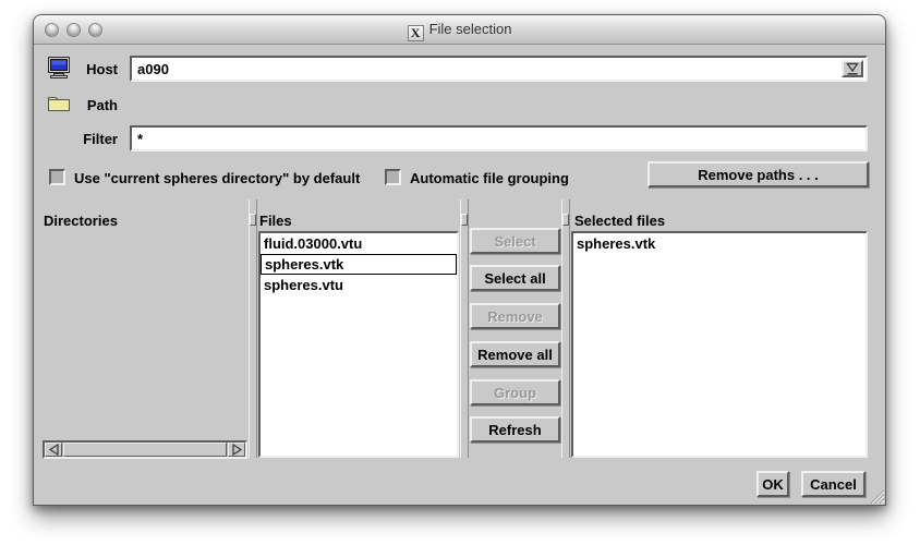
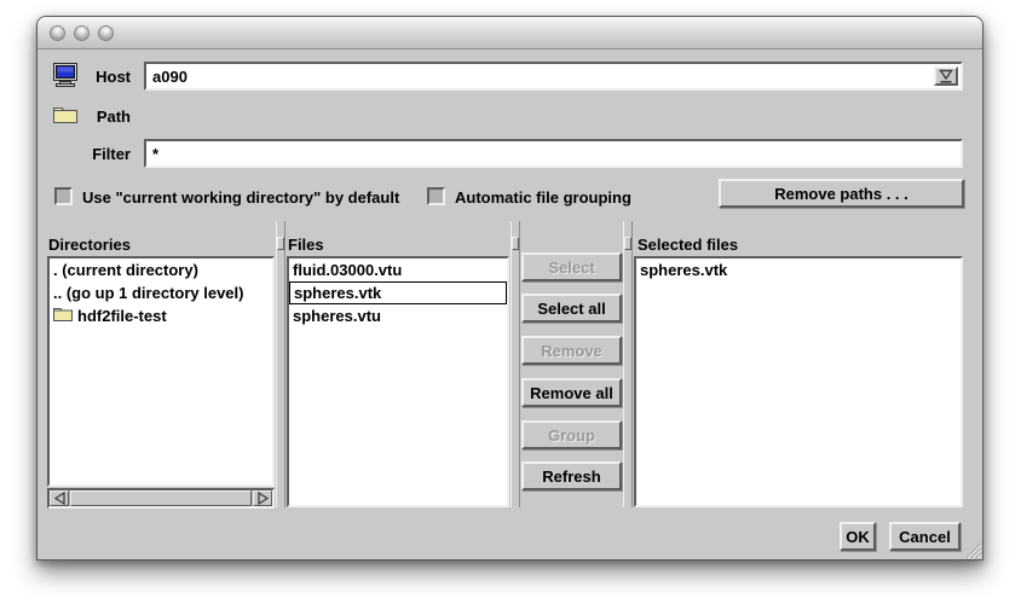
- X File selection
  Host
  a090
  Path
  Filter
  *
- Use "current spheres directory" by default
+ Use "current working directory" by default
  Automatic file grouping
  Remove paths . . .
  Directories
  Files
  Selected files
+ . (current directory)
+ .. (go up 1 directory level)
+ hdf2file-test
  fluid.03000.vtu
  spheres.vtk
  spheres.vtu
  Select
  Select all
  Remove
  Remove all
  Group
  Refresh
  spheres.vtk
  OK
  Cancel
